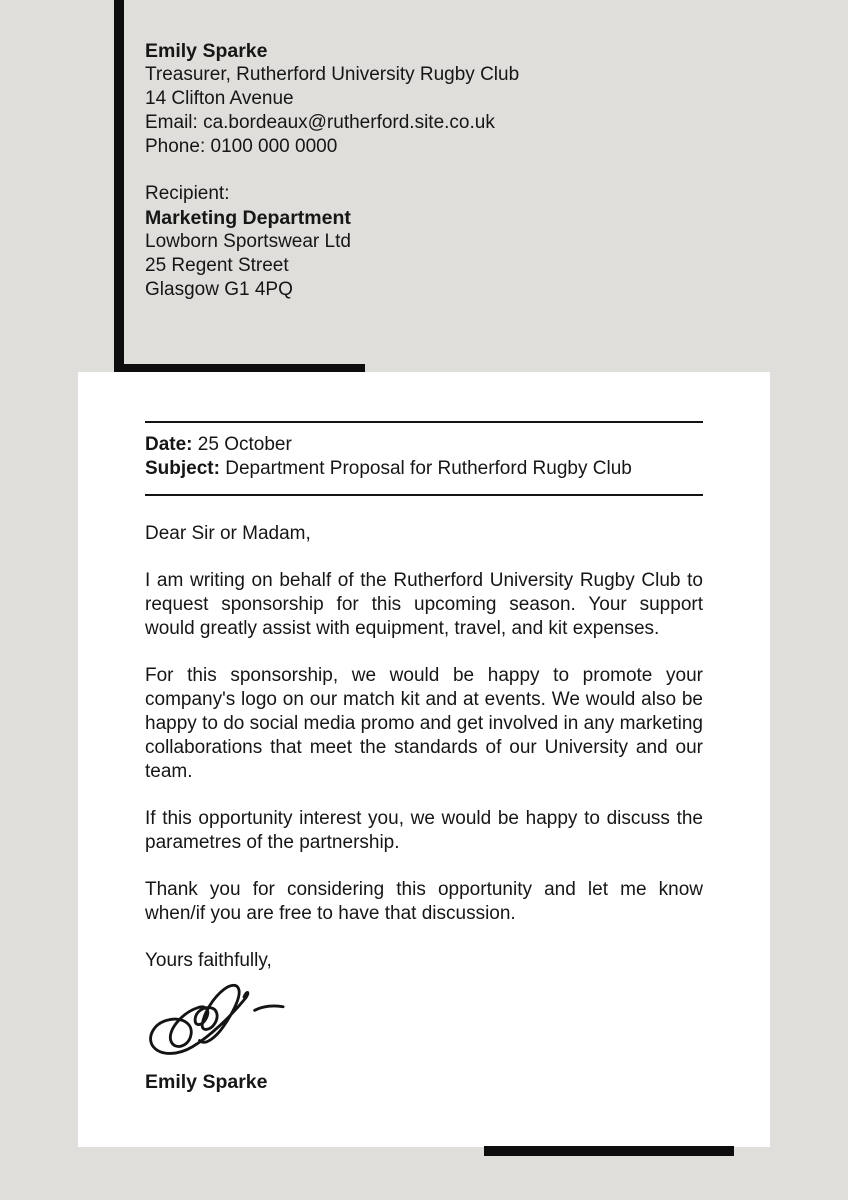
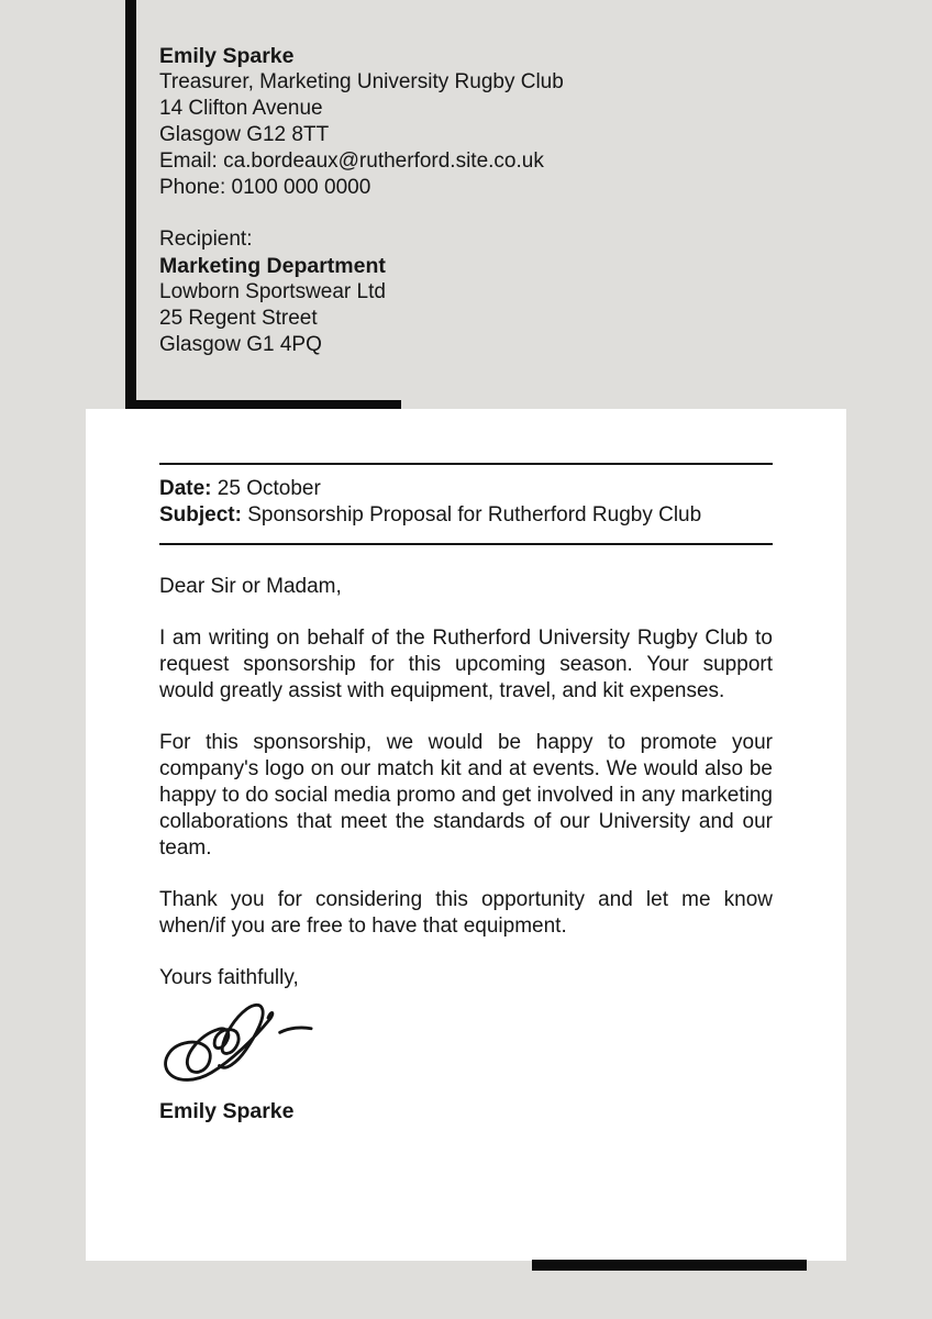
  Emily Sparke
- Treasurer, Rutherford University Rugby Club
+ Treasurer, Marketing University Rugby Club
  14 Clifton Avenue
+ Glasgow G12 8TT
  Email: ca.bordeaux@rutherford.site.co.uk
  Phone: 0100 000 0000
  Recipient:
  Marketing Department
  Lowborn Sportswear Ltd
  25 Regent Street
  Glasgow G1 4PQ
  Date: 25 October
- Subject: Department Proposal for Rutherford Rugby Club
+ Subject: Sponsorship Proposal for Rutherford Rugby Club
  Dear Sir or Madam,
  I am writing on behalf of the Rutherford University Rugby Club to request sponsorship for this upcoming season. Your support would greatly assist with equipment, travel, and kit expenses.
  For this sponsorship, we would be happy to promote your company's logo on our match kit and at events. We would also be happy to do social media promo and get involved in any marketing collaborations that meet the standards of our University and our team.
- If this opportunity interest you, we would be happy to discuss the parametres of the partnership.
- Thank you for considering this opportunity and let me know when/if you are free to have that discussion.
+ Thank you for considering this opportunity and let me know when/if you are free to have that equipment.
  Yours faithfully,
  Emily Sparke
